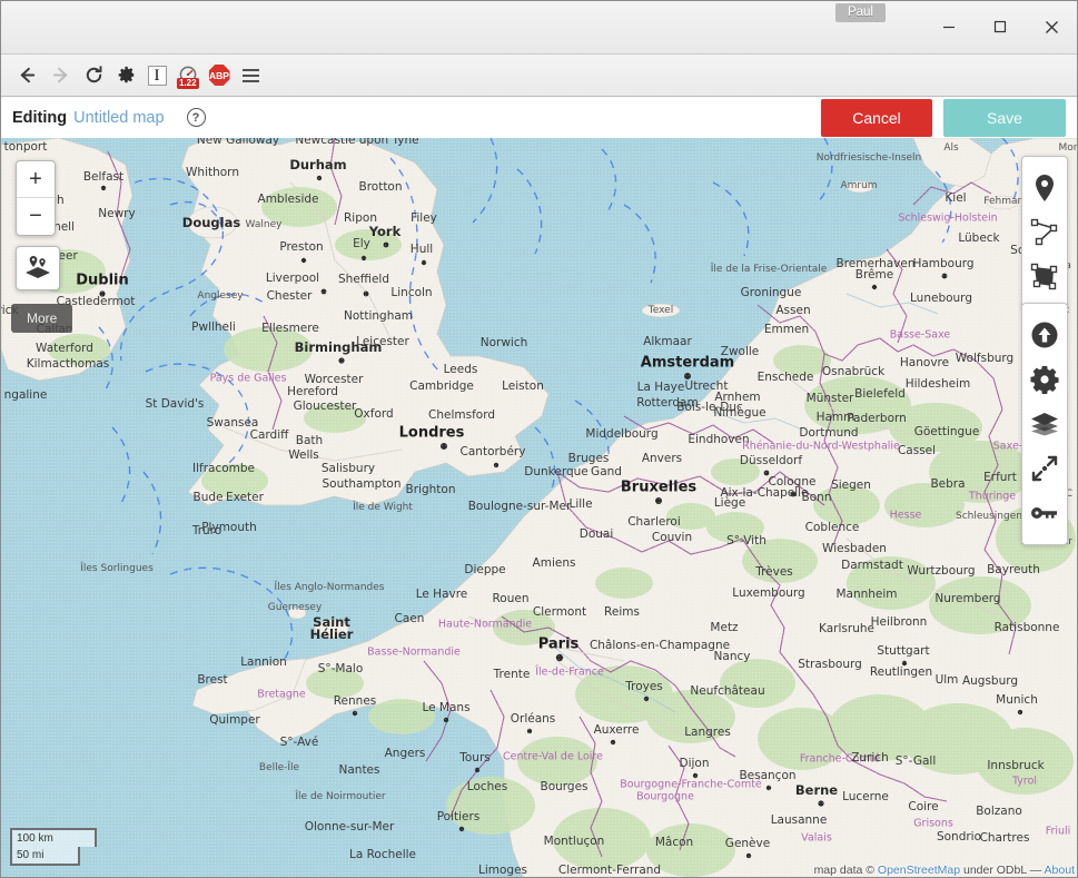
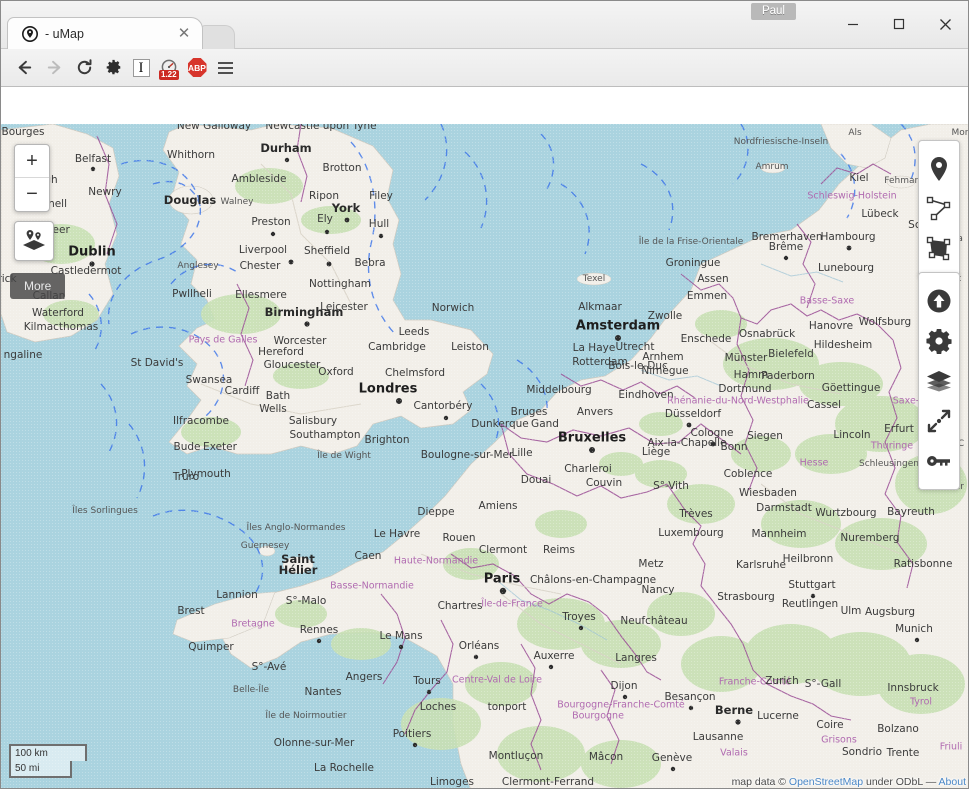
+ - uMap
+ ✕
  Paul
  I
  1.22
  ABP
- Editing
- Untitled map
- ?
- Cancel
- Save
- tonport
+ Bourges
  Belfast
  Newry
  Dublin
  ick
  Castledermot
  Callan
  Waterford
  Kilmacthomas
  ngaline
  Whithorn
  New Galloway
  Newcastle upon Tyne
  Durham
  Brotton
  Ambleside
  Ripon
  Filey
  Walney
  York
  Preston
  Ely
  Hull
  Douglas
  Liverpool
  Sheffield
- Lincoln
+ Bebra
  Chester
  Anglesey
  Nottingham
  Ellesmere
  Pwllheli
  Leicester
  Birmingham
  Norwich
  Leeds
  Worcester
  Pays de Galles
  Cambridge
  Leiston
  Hereford
  Gloucester
  Oxford
  Chelmsford
  Swansea
  Cardiff
  Londres
  St David's
  Bath
  Wells
  Cantorbéry
  Salisbury
  Ilfracombe
  Southampton
  Brighton
  Bude
  Exeter
  Île de Wight
  Boulogne-sur-Mer
  Truro
  Plymouth
  Dieppe
  Îles Sorlingues
  Le Havre
  Rouen
  Amiens
  Îles Anglo-Normandes
  Guernesey
  Saint
  Hélier
  Caen
  Haute-Normandie
  Clermont
  Reims
  Lannion
  Brest
  S°-Malo
  Bretagne
  Basse-Normandie
  Paris
  Île-de-France
  Châlons-en-Champagne
  Metz
  Nancy
- Trente
+ Chartres
  Troyes
  Neufchâteau
  Rennes
  Quimper
  Le Mans
  Orléans
  Auxerre
  Langres
  Strasbourg
  Karlsruhe
  Stuttgart
  Reutlingen
  Ulm
  Augsburg
  Munich
  S°-Avé
  Angers
  Tours
  Centre-Val de Loire
  Loches
- Bourges
+ tonport
  Dijon
  Besançon
  Franche-Comté
  Bourgogne-Franche-Comté
  Bourgogne
  Nantes
  Belle-Île
  Zurich
  S°-Gall
  Innsbruck
  Tyrol
  Berne
  Lucerne
  Île de Noirmoutier
  Poitiers
  Lausanne
  Coire
  Bolzano
  Grisons
  Valais
- Chartres
+ Trente
  Friuli
  Sondrio
  Olonne-sur-Mer
  Montluçon
  Mâcon
  Genève
  La Rochelle
  Limoges
  Clermont-Ferrand
  Amsterdam
  Alkmaar
  Zwolle
  Groningue
  Assen
  Emmen
  Enschede
  Osnabrück
  Hanovre
  Wolfsburg
  Hildesheim
  Münster
  Bielefeld
  Hamm
  Paderborn
  Göettingue
  La Haye
  Utrecht
  Arnhem
  Nimègue
  Rotterdam
  Bois-le-Duc
  Middelbourg
  Eindhoven
  Dortmund
  Bruges
  Anvers
  Gand
  Düsseldorf
  Rhénanie-du-Nord-Westphalie
  Cassel
  Cologne
  Siegen
  Bruxelles
  Aix-la-Chapelle
  Bonn
  Lille
  Liège
  Dunkerque
  Charleroi
  Douai
  Couvin
  S°-Vith
  Coblence
  Hesse
  Wiesbaden
  Darmstadt
  Trèves
  Luxembourg
  Wurtzbourg
  Mannheim
  Nuremberg
  Heilbronn
  Ratisbonne
  Bayreuth
  Erfurt
  Thuringe
  Schleusingen
- Bebra
+ Lincoln
  Saxe
  Brême
  Bremerhaven
  Hambourg
  Lübeck
  Lunebourg
  Basse-Saxe
  Kiel
  Fehmar
  Schleswig-Holstein
  Nordfriesische-Inseln
  Als
  Amrum
  Île de la Frise-Orientale
  Texel
  Mon
  C
  +
  −
  More
  100 km
  50 mi
  map data © OpenStreetMap under ODbL — About
